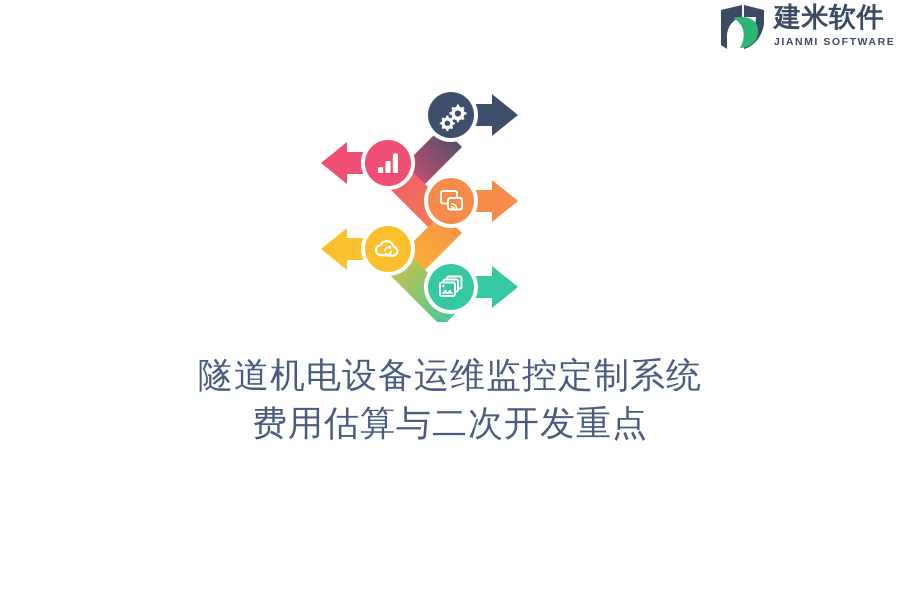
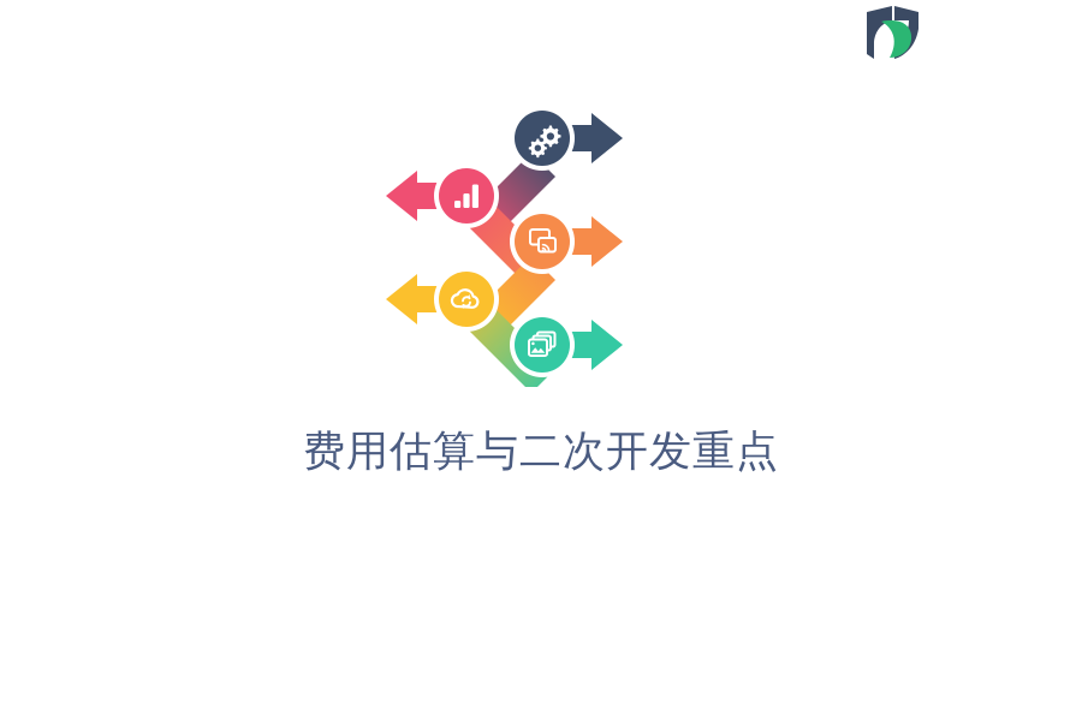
- 建米软件
- JIANMI SOFTWARE
- 隧道机电设备运维监控定制系统
  费用估算与二次开发重点
